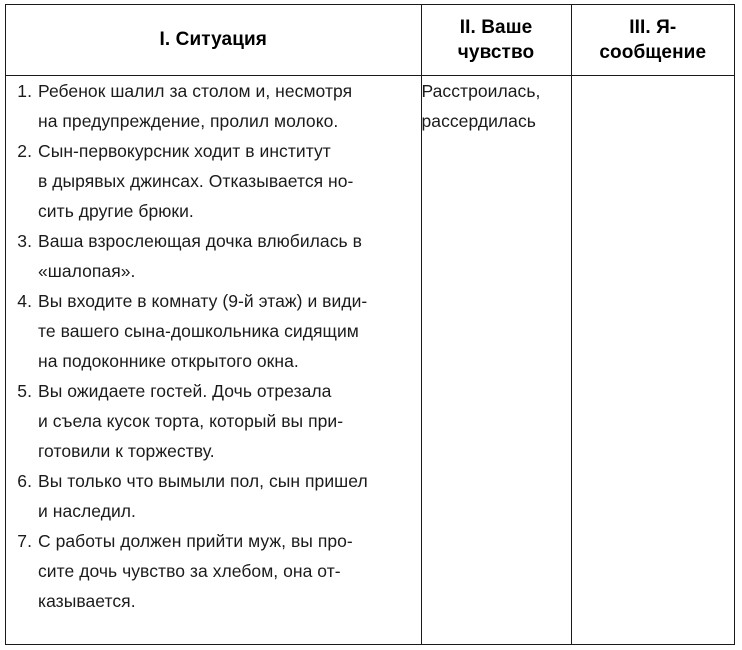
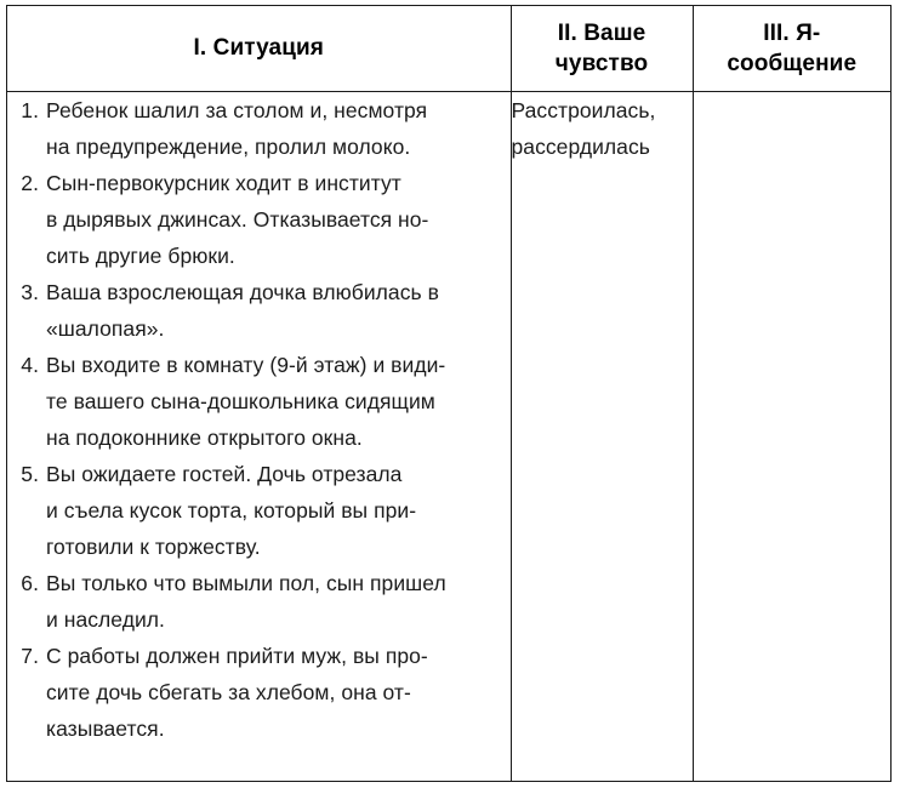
  I. Ситуация	II. Ваше чувство	III. Я- сообщение
- 1. Ребенок шалил за столом и, несмотря на предупреждение, пролил молоко.2. Сын-первокурсник ходит в институт в дырявых джинсах. Отказывается но- сить другие брюки.3. Ваша взрослеющая дочка влюбилась в «шалопая».4. Вы входите в комнату (9-й этаж) и види- те вашего сына-дошкольника сидящим на подоконнике открытого окна.5. Вы ожидаете гостей. Дочь отрезала и съела кусок торта, который вы при- готовили к торжеству.6. Вы только что вымыли пол, сын пришел и наследил.7. С работы должен прийти муж, вы про- сите дочь чувство за хлебом, она от- казывается.	Расстроилась, рассердилась
+ 1. Ребенок шалил за столом и, несмотря на предупреждение, пролил молоко.2. Сын-первокурсник ходит в институт в дырявых джинсах. Отказывается но- сить другие брюки.3. Ваша взрослеющая дочка влюбилась в «шалопая».4. Вы входите в комнату (9-й этаж) и види- те вашего сына-дошкольника сидящим на подоконнике открытого окна.5. Вы ожидаете гостей. Дочь отрезала и съела кусок торта, который вы при- готовили к торжеству.6. Вы только что вымыли пол, сын пришел и наследил.7. С работы должен прийти муж, вы про- сите дочь сбегать за хлебом, она от- казывается.	Расстроилась, рассердилась
